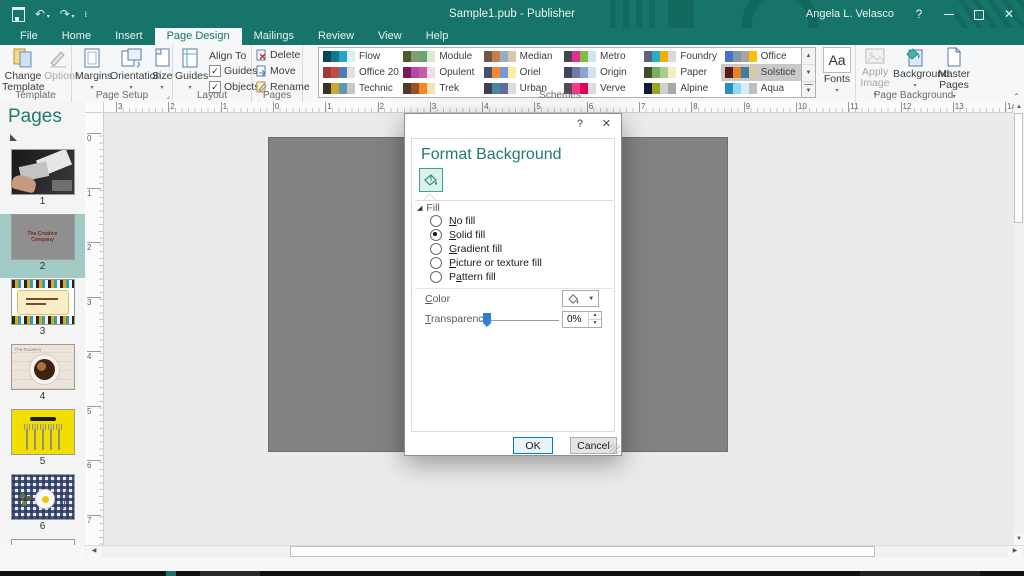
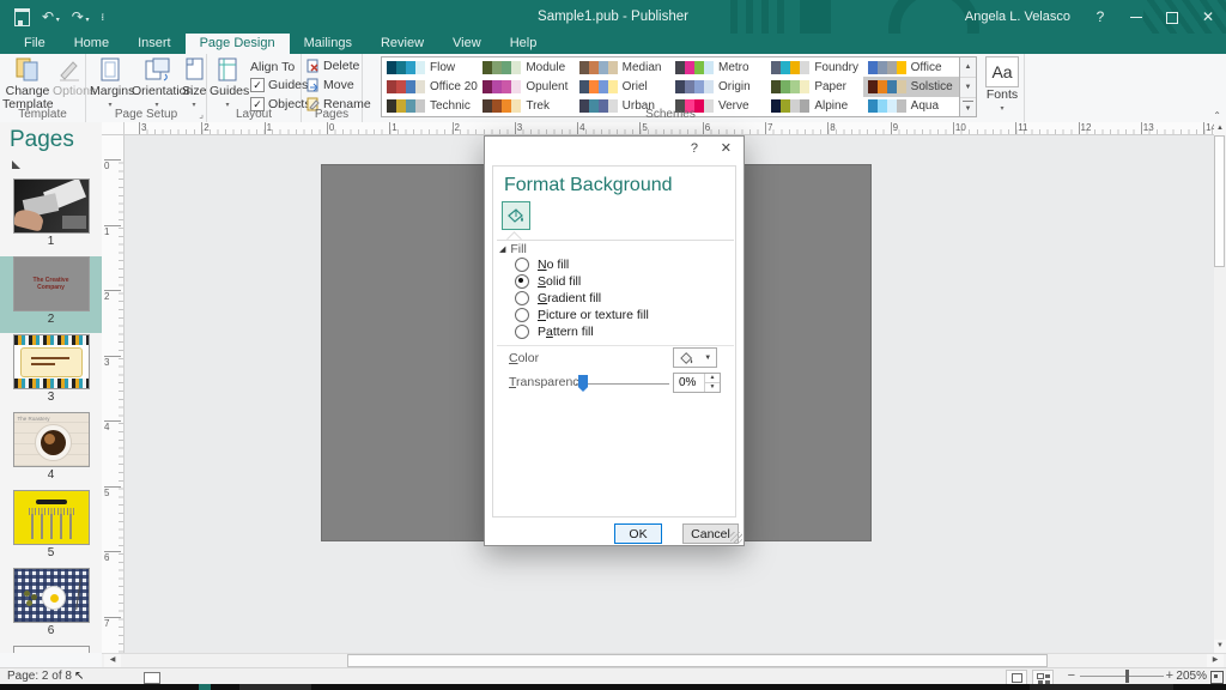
  ᎒
  Sample1.pub - Publisher
  Angela L. Velasco
  ?
  ✕
  File
  Home
  Insert
  Page Design
  Mailings
  Review
  View
  Help
  Change Template
  Options
  Template
  Margins
  Orientation
  Size
  Page Setup
  ⌟
  Guides
  Align To
  ✓
  Guides
  ✓
  Object
  Layout
  Delete
  Move
  Rename
  Pages
  Flow
  Module
  Median
  Metro
  Foundry
  Office
  Office 20
  Opulent
  Oriel
  Origin
  Paper
  Solstice
  Technic
  Trek
  Urban
  Verve
  Alpine
  Aqua
  Aa
  Fonts
  Schemes
- Apply Image
- Background
- Master Pages
- Page Background
  ⌃
  Pages
  1
  2
  3
  4
  5
  6
  3
  2
  1
  0
  1
  2
  3
  4
  5
  6
  7
  8
  9
  10
  11
  12
  13
  0
  1
  2
  3
  4
  5
  6
  7
+ Page: 2 of 8
+ ↖
+ −
+ +
+ 205%
  ?
  ✕
  Format Background
  Fill
  No fill
  Solid fill
  Gradient fill
  Picture or texture fill
  Pattern fill
  Color
  Transparenc
  0%
  OK
  Cancel
